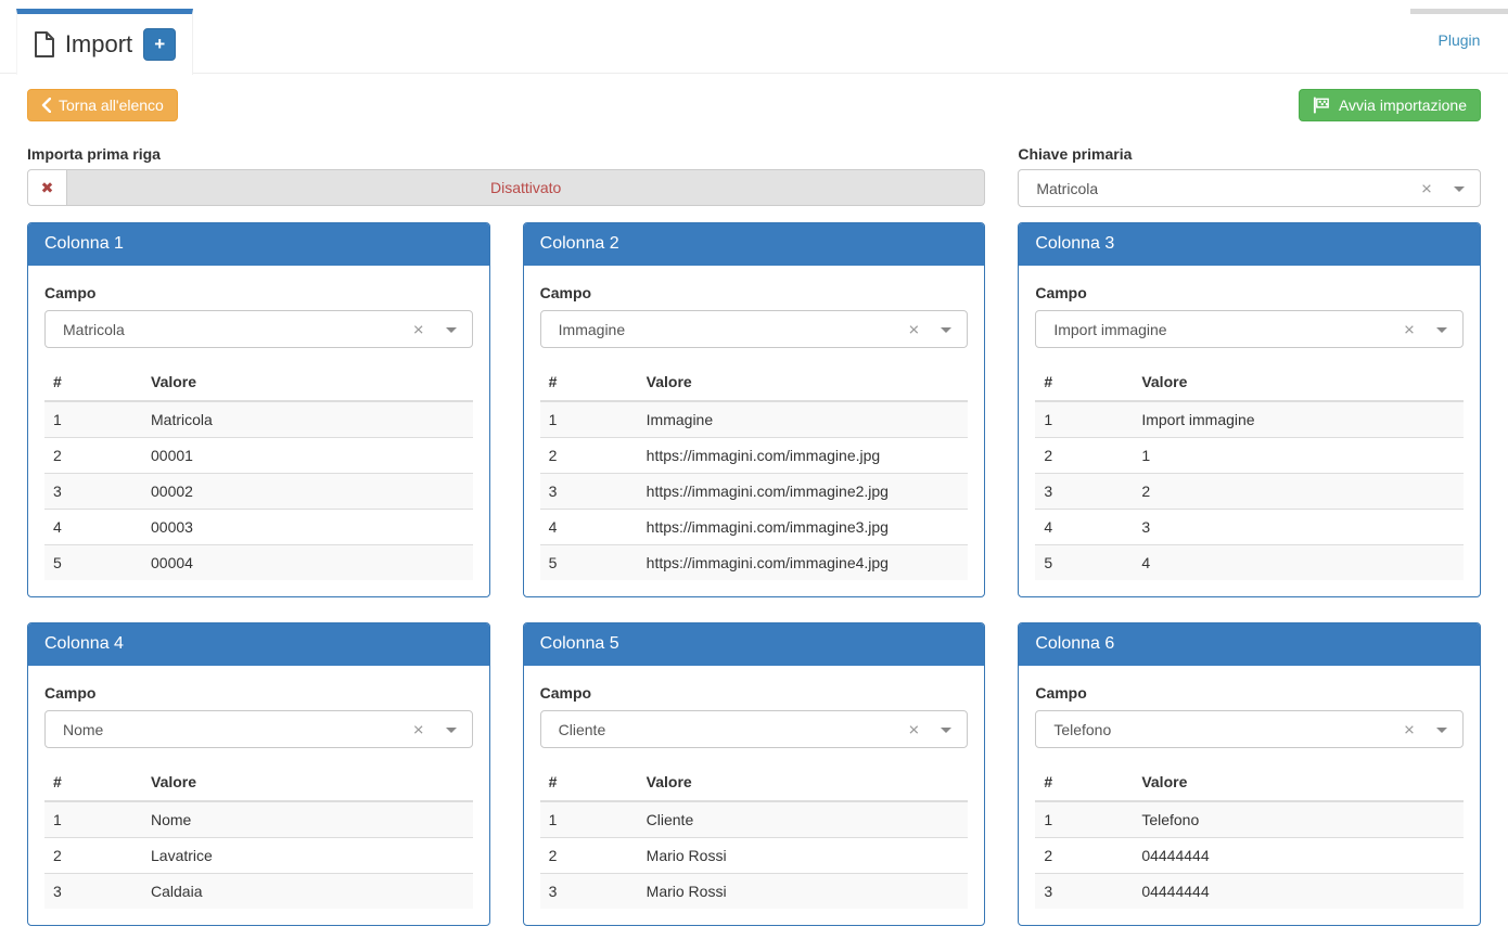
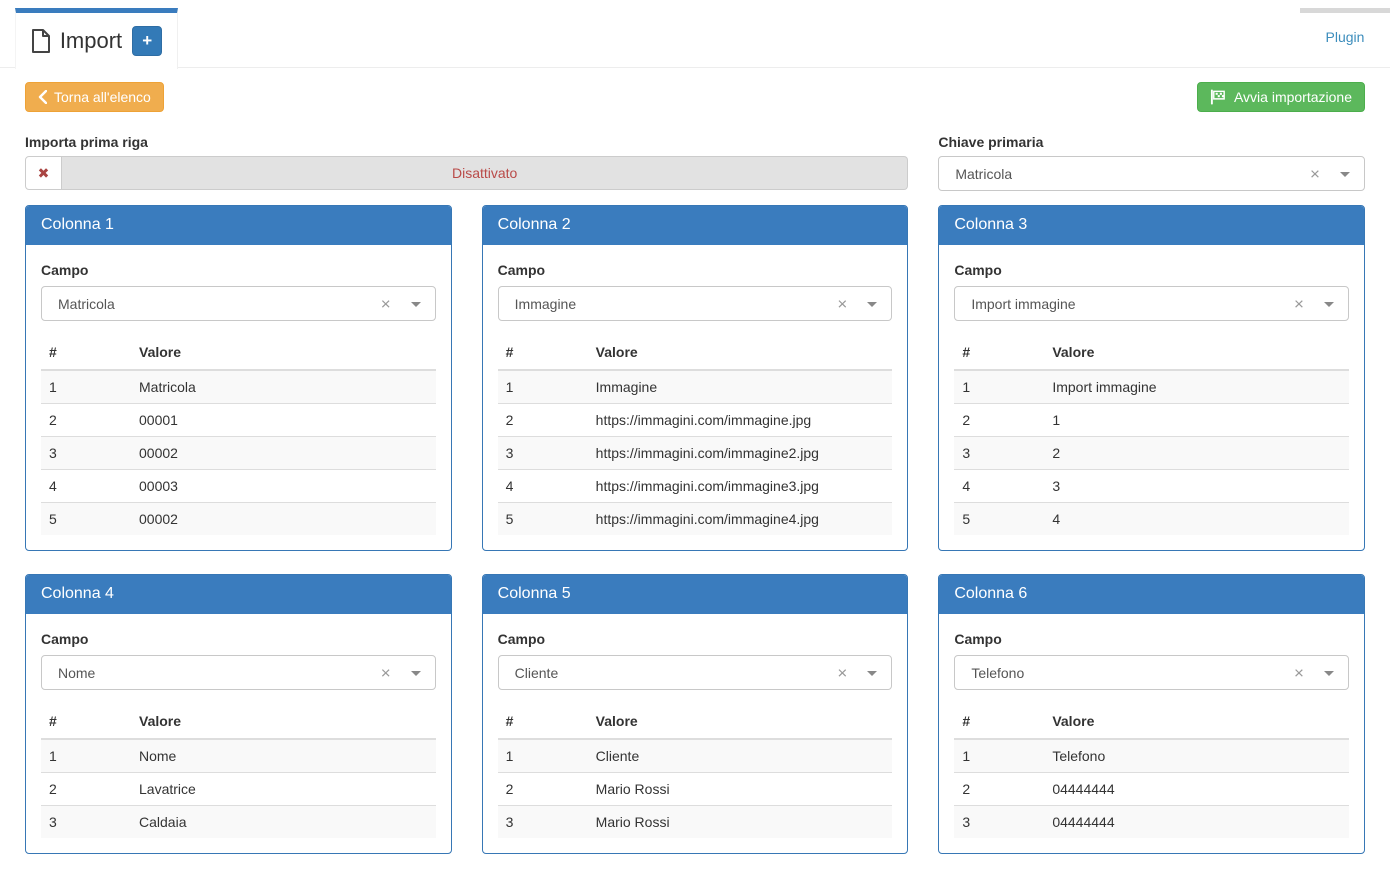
  Import
  +
  Plugin
  Torna all'elenco
  Avvia importazione
  Importa prima riga
  ✖
  Disattivato
  Chiave primaria
  Matricola
  ×
  Colonna 1
  Campo
  Matricola
  ×
  #	Valore
  1	Matricola
  2	00001
  3	00002
  4	00003
- 5	00004
+ 5	00002
  Colonna 2
  Campo
  Immagine
  ×
  #	Valore
  1	Immagine
  2	https://immagini.com/immagine.jpg
  3	https://immagini.com/immagine2.jpg
  4	https://immagini.com/immagine3.jpg
  5	https://immagini.com/immagine4.jpg
  Colonna 3
  Campo
  Import immagine
  ×
  #	Valore
  1	Import immagine
  2	1
  3	2
  4	3
  5	4
  Colonna 4
  Campo
  Nome
  ×
  #	Valore
  1	Nome
  2	Lavatrice
  3	Caldaia
  Colonna 5
  Campo
  Cliente
  ×
  #	Valore
  1	Cliente
  2	Mario Rossi
  3	Mario Rossi
  Colonna 6
  Campo
  Telefono
  ×
  #	Valore
  1	Telefono
  2	04444444
  3	04444444
